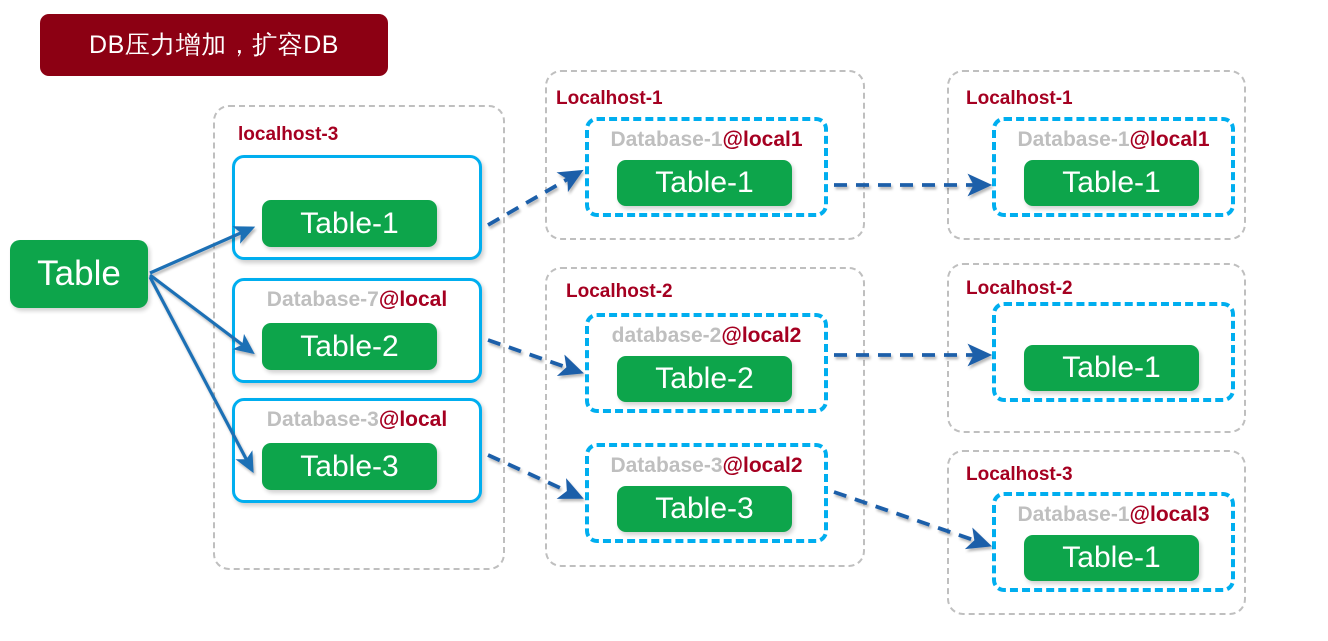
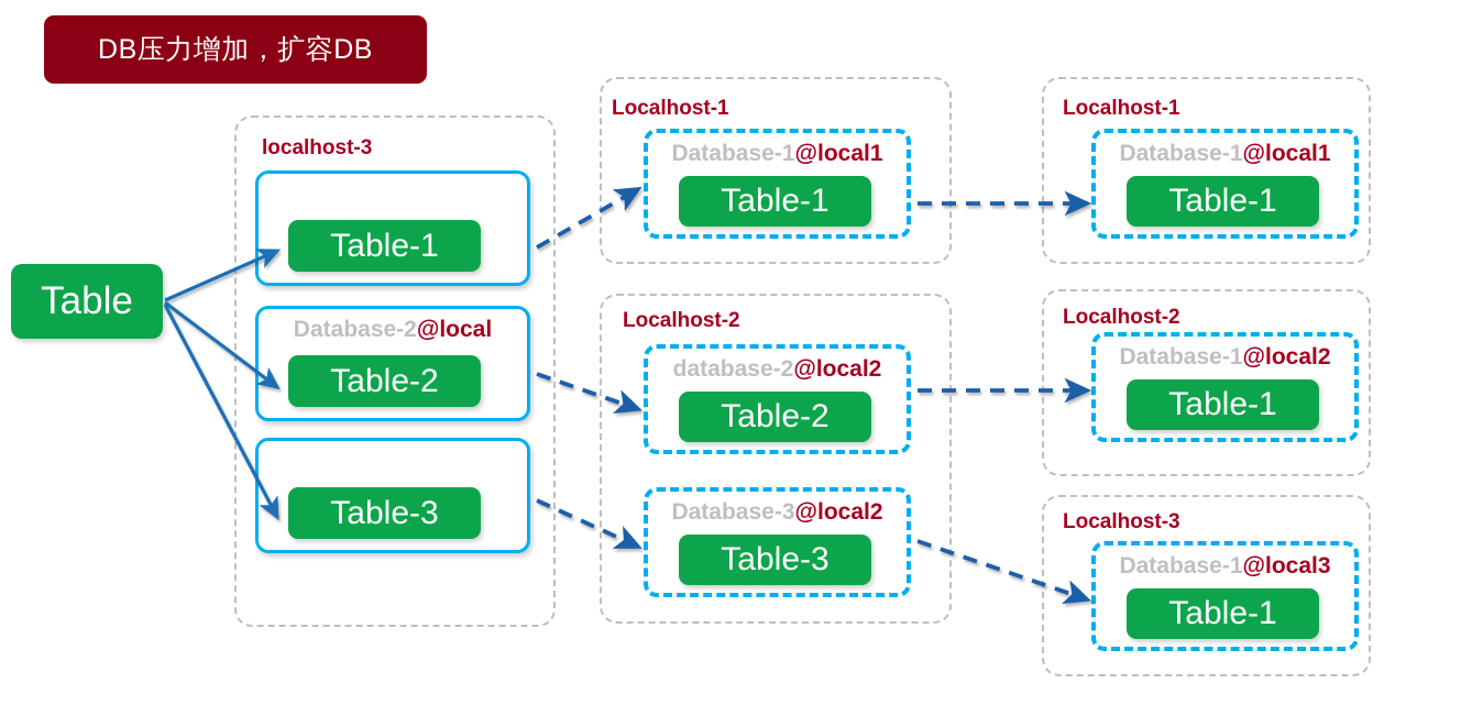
  DB压力增加，扩容DB
  Table
  localhost-3
  Table-1
- Database-7@local
+ Database-2@local
  Table-2
- Database-3@local
  Table-3
  Localhost-1
  Database-1@local1
  Table-1
  Localhost-2
  database-2@local2
  Table-2
  Database-3@local2
  Table-3
  Localhost-1
  Database-1@local1
  Table-1
  Localhost-2
+ Database-1@local2
  Table-1
  Localhost-3
  Database-1@local3
  Table-1
